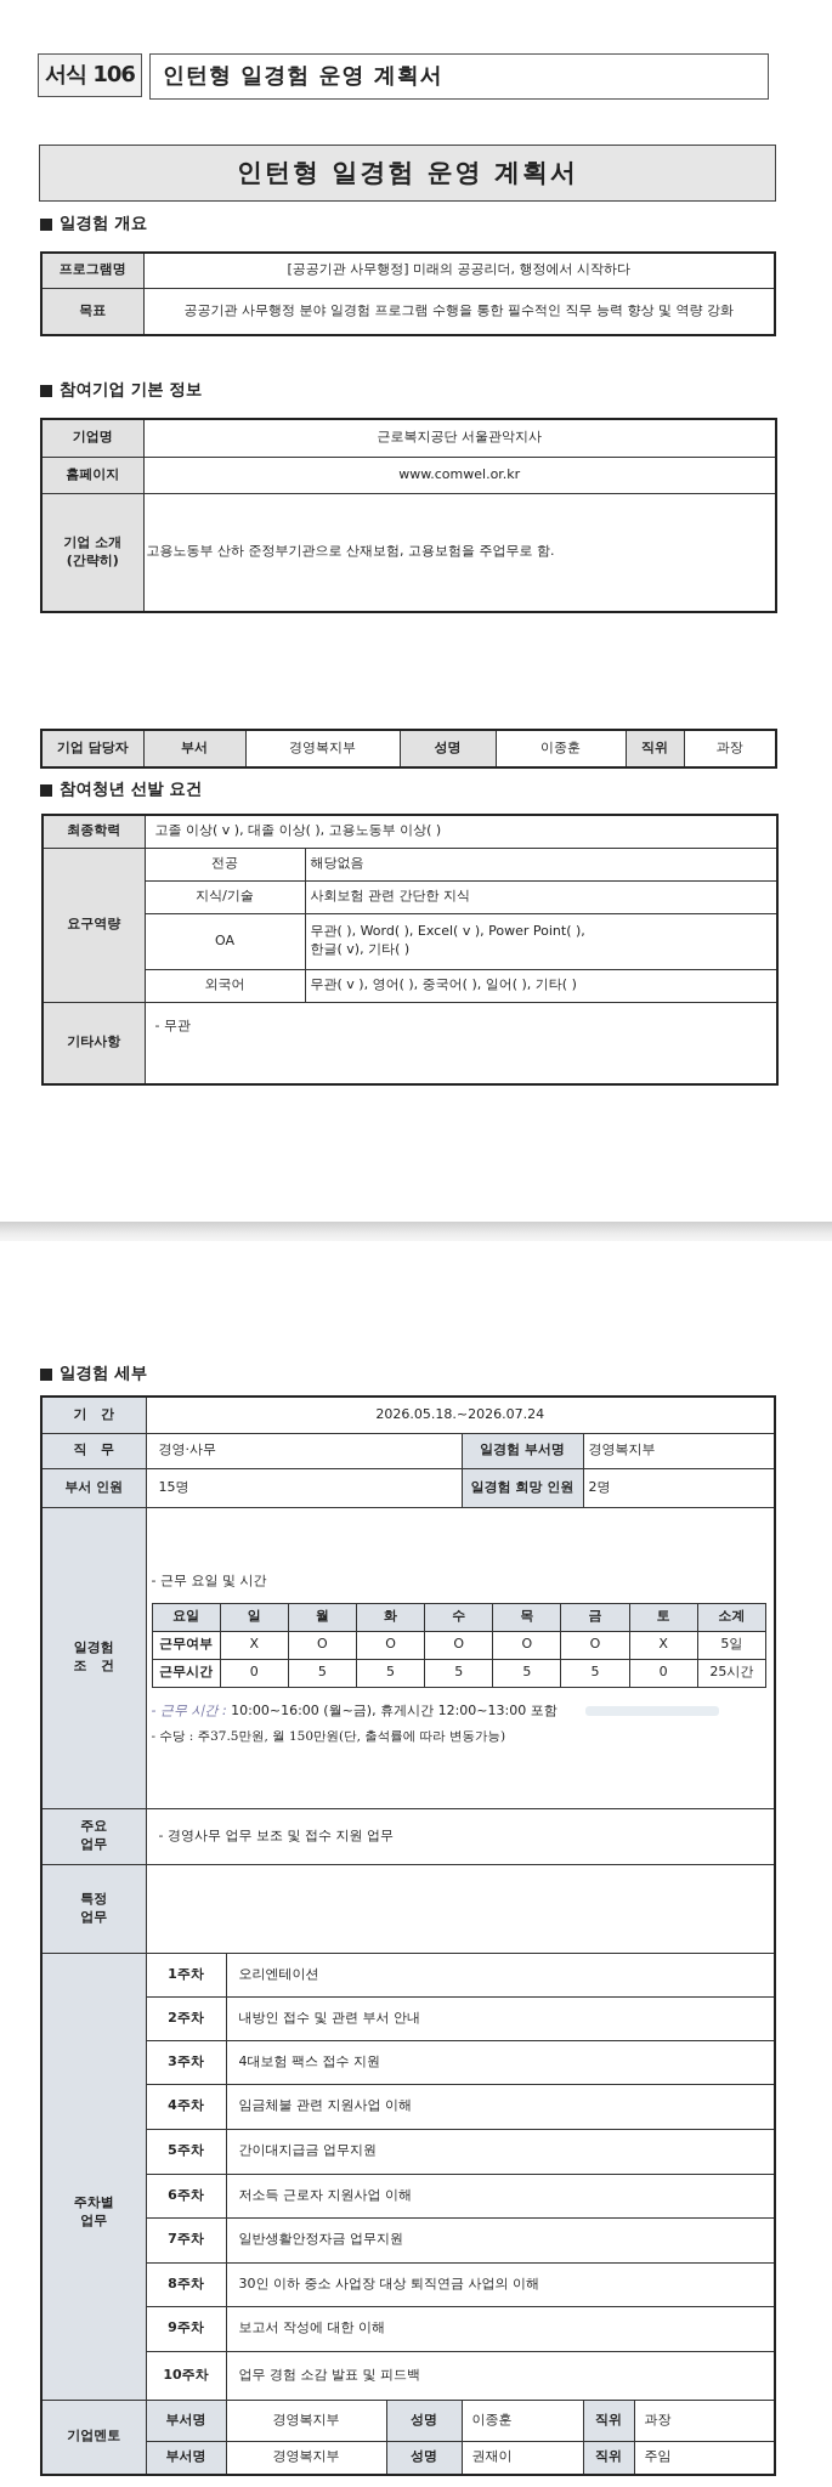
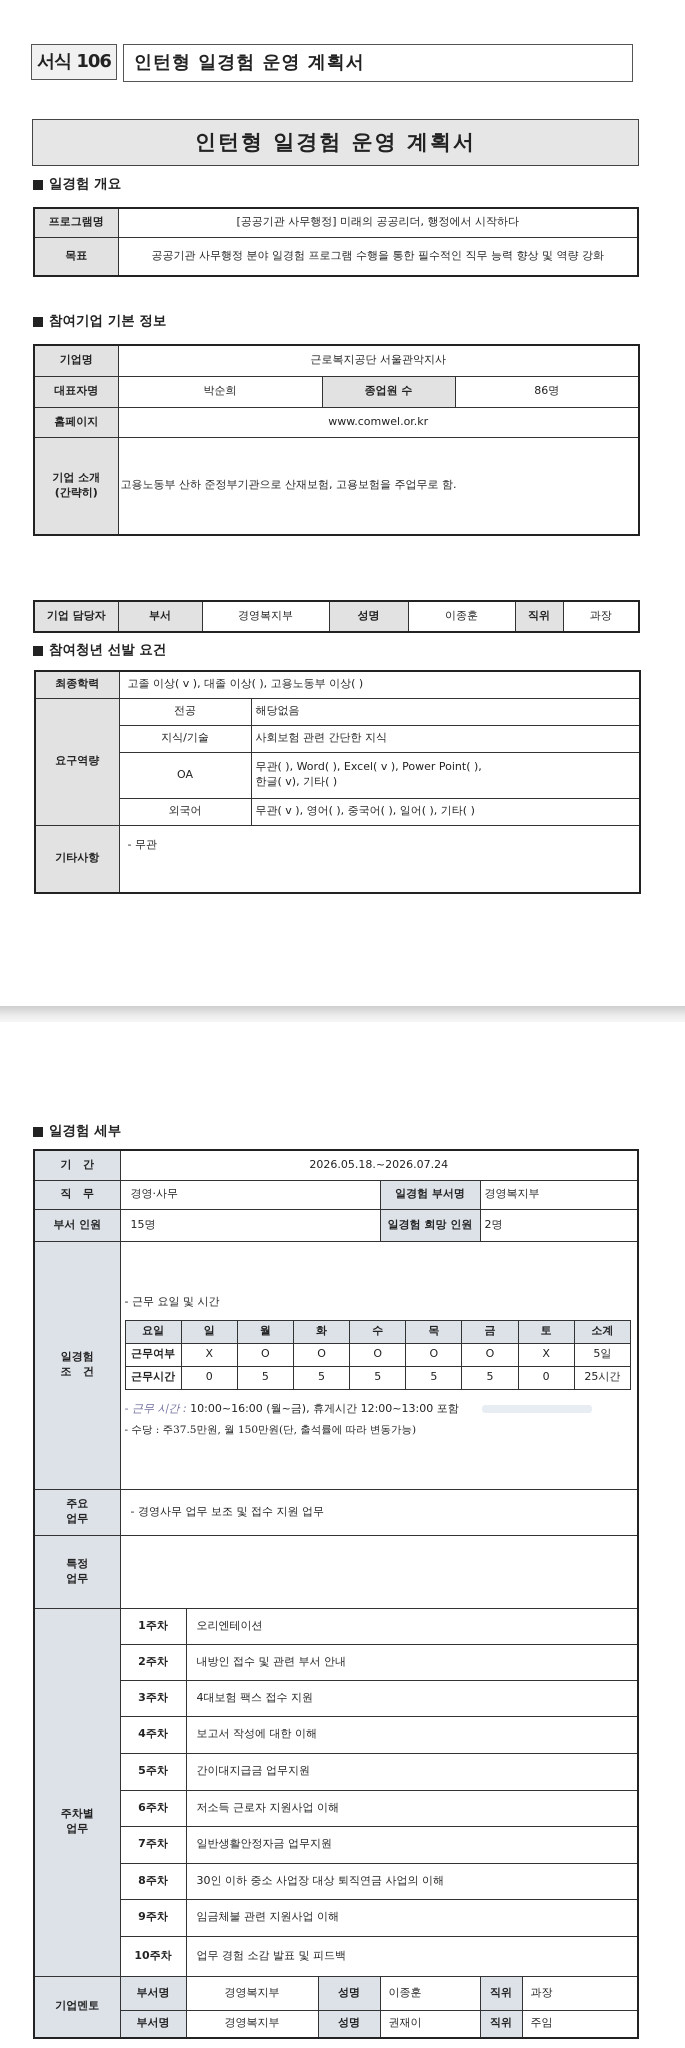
  서식 106
  인턴형 일경험 운영 계획서
  인턴형 일경험 운영 계획서
  일경험 개요
  프로그램명	[공공기관 사무행정] 미래의 공공리더, 행정에서 시작하다
  목표	공공기관 사무행정 분야 일경험 프로그램 수행을 통한 필수적인 직무 능력 향상 및 역량 강화
  참여기업 기본 정보
  기업명	근로복지공단 서울관악지사
+ 대표자명	박순희	종업원 수	86명
  홈페이지	www.comwel.or.kr
  기업 소개 (간략히)	고용노동부 산하 준정부기관으로 산재보험, 고용보험을 주업무로 함.
  기업 담당자	부서	경영복지부	성명	이종훈	직위	과장
  참여청년 선발 요건
  최종학력	고졸 이상( v ), 대졸 이상( ), 고용노동부 이상( )
  요구역량	전공	해당없음
  지식/기술	사회보험 관련 간단한 지식
  OA	무관( ), Word( ), Excel( v ), Power Point( ), 한글( v), 기타( )
  외국어	무관( v ), 영어( ), 중국어( ), 일어( ), 기타( )
  기타사항	- 무관
  일경험 세부
  기 간	2026.05.18.~2026.07.24
  직 무	경영·사무	일경험 부서명	경영복지부
  부서 인원	15명	일경험 희망 인원	2명
  일경험 조 건	- 근무 요일 및 시간
  요일	일	월	화	수	목	금	토	소계
  근무여부	X	O	O	O	O	O	X	5일
  근무시간	0	5	5	5	5	5	0	25시간
  	- 근무 시간 : 10:00~16:00 (월~금), 휴게시간 12:00~13:00 포함 - 수당 : 주37.5만원, 월 150만원(단, 출석률에 따라 변동가능)
  주요 업무	- 경영사무 업무 보조 및 접수 지원 업무
  특정 업무
  주차별 업무	1주차	오리엔테이션
  2주차	내방인 접수 및 관련 부서 안내
  3주차	4대보험 팩스 접수 지원
- 4주차	임금체불 관련 지원사업 이해
+ 4주차	보고서 작성에 대한 이해
  5주차	간이대지급금 업무지원
  6주차	저소득 근로자 지원사업 이해
  7주차	일반생활안정자금 업무지원
  8주차	30인 이하 중소 사업장 대상 퇴직연금 사업의 이해
- 9주차	보고서 작성에 대한 이해
+ 9주차	임금체불 관련 지원사업 이해
  10주차	업무 경험 소감 발표 및 피드백
  기업멘토	부서명	경영복지부	성명	이종훈	직위	과장
  부서명	경영복지부	성명	권재이	직위	주임
